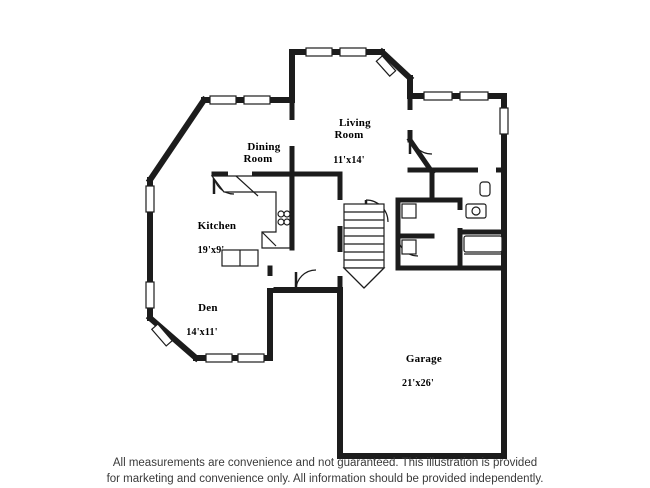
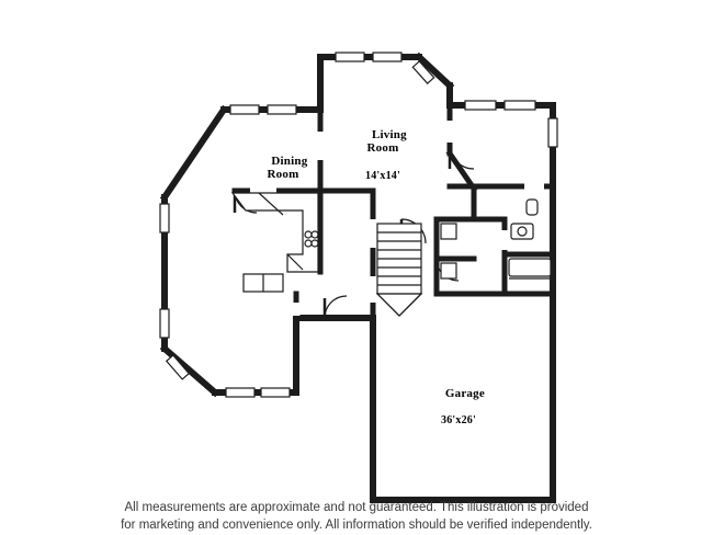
  Living
  Room
- 11'x14'
+ 14'x14'
  Dining
  Room
- Kitchen
- 19'x9'
- Den
- 14'x11'
  Garage
- 21'x26'
+ 36'x26'
- All measurements are convenience and not guaranteed. This illustration is provided
+ All measurements are approximate and not guaranteed. This illustration is provided
- for marketing and convenience only. All information should be provided independently.
+ for marketing and convenience only. All information should be verified independently.
